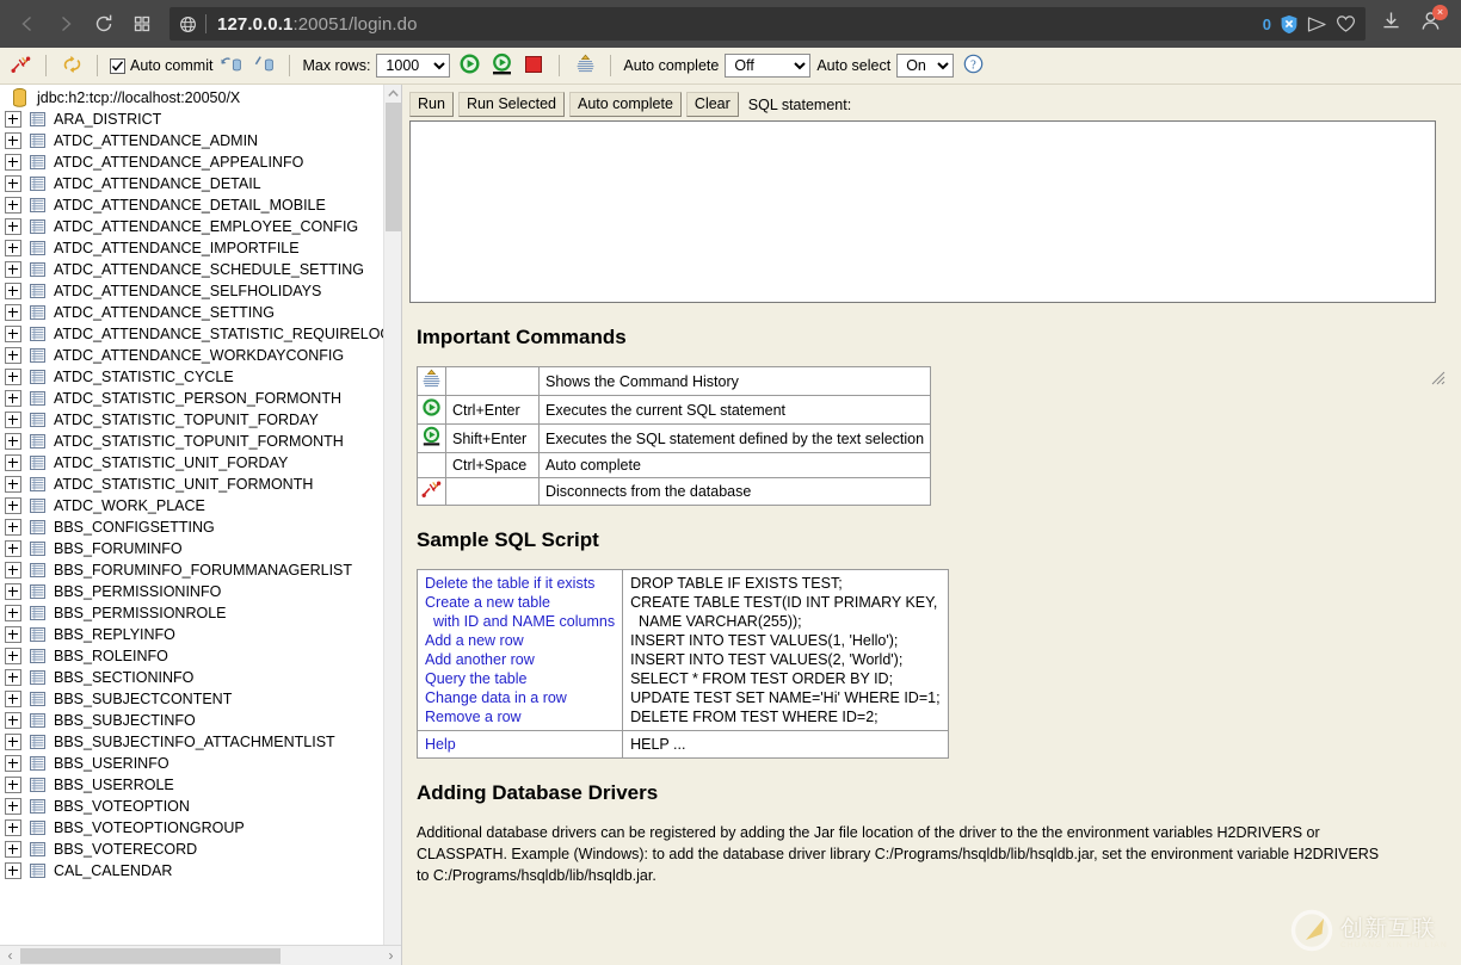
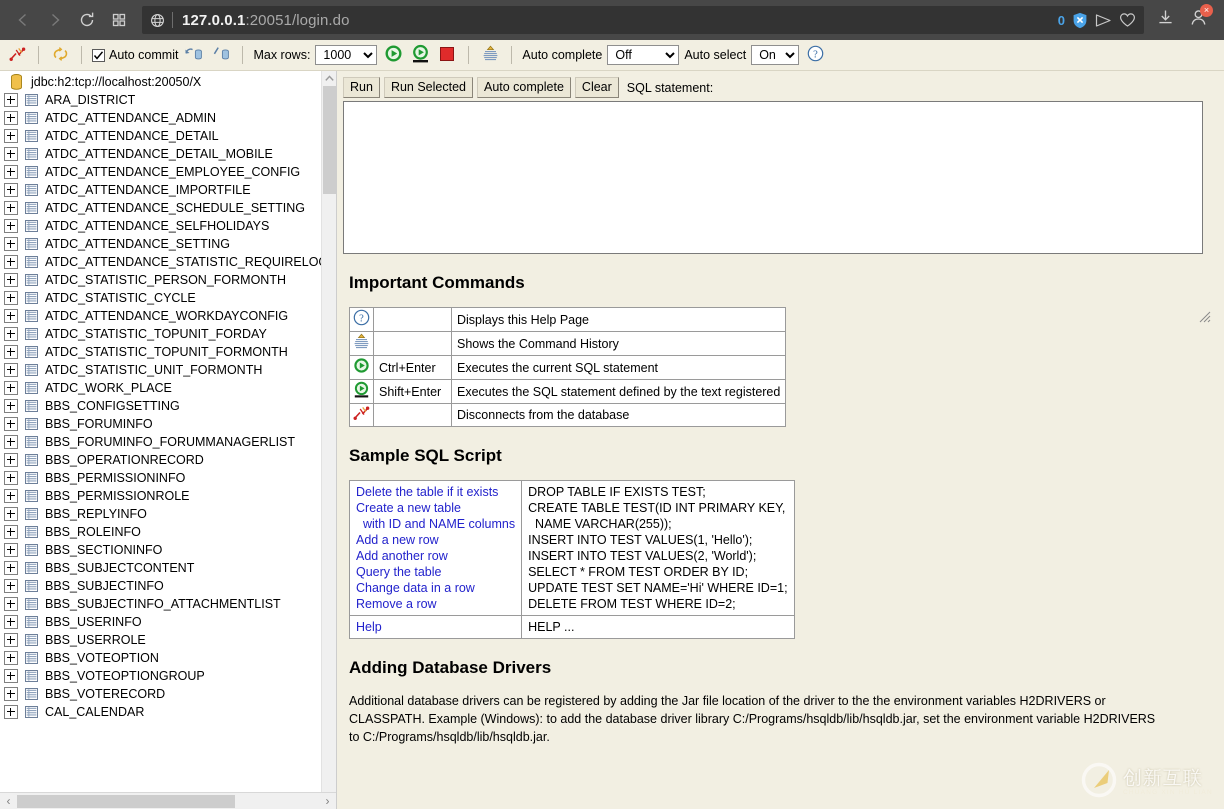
  127.0.0.1:20051/login.do
  0
  ×
  Auto commit
  Max rows:
  1000
  Auto complete
  Off
  Auto select
  On
  ?
  jdbc:h2:tcp://localhost:20050/X
  ARA_DISTRICT
  ATDC_ATTENDANCE_ADMIN
- ATDC_ATTENDANCE_APPEALINFO
  ATDC_ATTENDANCE_DETAIL
  ATDC_ATTENDANCE_DETAIL_MOBILE
  ATDC_ATTENDANCE_EMPLOYEE_CONFIG
  ATDC_ATTENDANCE_IMPORTFILE
  ATDC_ATTENDANCE_SCHEDULE_SETTING
  ATDC_ATTENDANCE_SELFHOLIDAYS
  ATDC_ATTENDANCE_SETTING
  ATDC_ATTENDANCE_STATISTIC_REQUIRELO
- ATDC_ATTENDANCE_WORKDAYCONFIG
+ ATDC_STATISTIC_PERSON_FORMONTH
  ATDC_STATISTIC_CYCLE
- ATDC_STATISTIC_PERSON_FORMONTH
+ ATDC_ATTENDANCE_WORKDAYCONFIG
  ATDC_STATISTIC_TOPUNIT_FORDAY
  ATDC_STATISTIC_TOPUNIT_FORMONTH
- ATDC_STATISTIC_UNIT_FORDAY
  ATDC_STATISTIC_UNIT_FORMONTH
  ATDC_WORK_PLACE
  BBS_CONFIGSETTING
  BBS_FORUMINFO
  BBS_FORUMINFO_FORUMMANAGERLIST
+ BBS_OPERATIONRECORD
  BBS_PERMISSIONINFO
  BBS_PERMISSIONROLE
  BBS_REPLYINFO
  BBS_ROLEINFO
  BBS_SECTIONINFO
  BBS_SUBJECTCONTENT
  BBS_SUBJECTINFO
  BBS_SUBJECTINFO_ATTACHMENTLIST
  BBS_USERINFO
  BBS_USERROLE
  BBS_VOTEOPTION
  BBS_VOTEOPTIONGROUP
  BBS_VOTERECORD
  CAL_CALENDAR
  ‹
  ›
  Run
  Run Selected
  Auto complete
  Clear
  SQL statement:
  Important Commands
+ ?		Displays this Help Page
  		Shows the Command History
  	Ctrl+Enter	Executes the current SQL statement
- 	Shift+Enter	Executes the SQL statement defined by the text selection
+ 	Shift+Enter	Executes the SQL statement defined by the text registered
- 	Ctrl+Space	Auto complete
  		Disconnects from the database
  Sample SQL Script
  Delete the table if it exists Create a new table with ID and NAME columns Add a new row Add another row Query the table Change data in a row Remove a row	DROP TABLE IF EXISTS TEST; CREATE TABLE TEST(ID INT PRIMARY KEY, NAME VARCHAR(255)); INSERT INTO TEST VALUES(1, 'Hello'); INSERT INTO TEST VALUES(2, 'World'); SELECT * FROM TEST ORDER BY ID; UPDATE TEST SET NAME='Hi' WHERE ID=1; DELETE FROM TEST WHERE ID=2;
  Help	HELP ...
  Adding Database Drivers
  Additional database drivers can be registered by adding the Jar file location of the driver to the the environment variables H2DRIVERS or CLASSPATH. Example (Windows): to add the database driver library C:/Programs/hsqldb/lib/hsqldb.jar, set the environment variable H2DRIVERS to C:/Programs/hsqldb/lib/hsqldb.jar.
  创新互联
